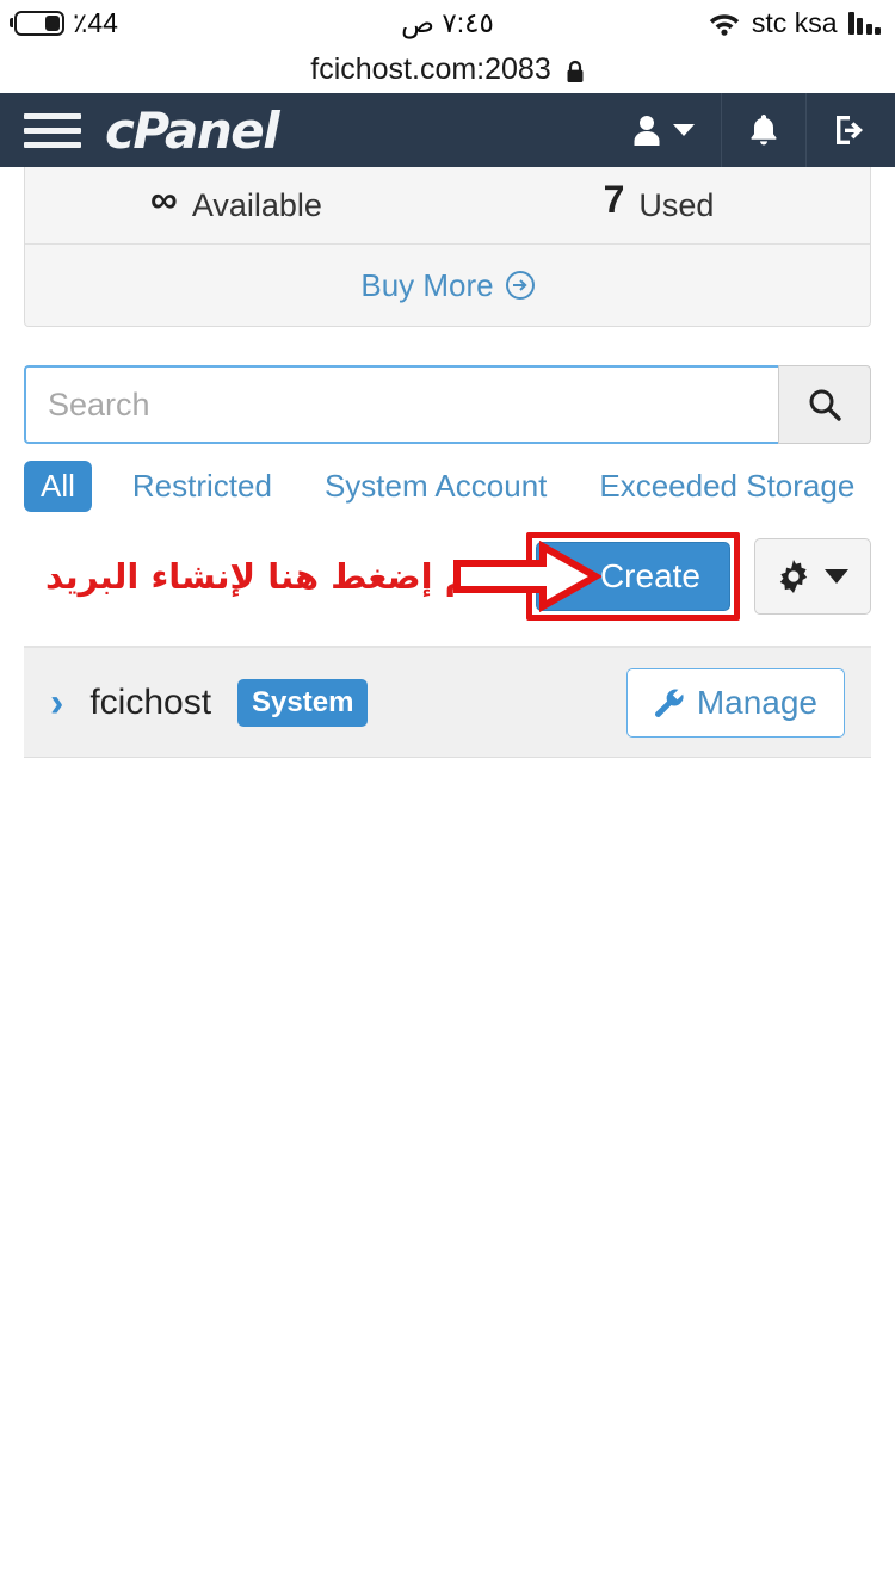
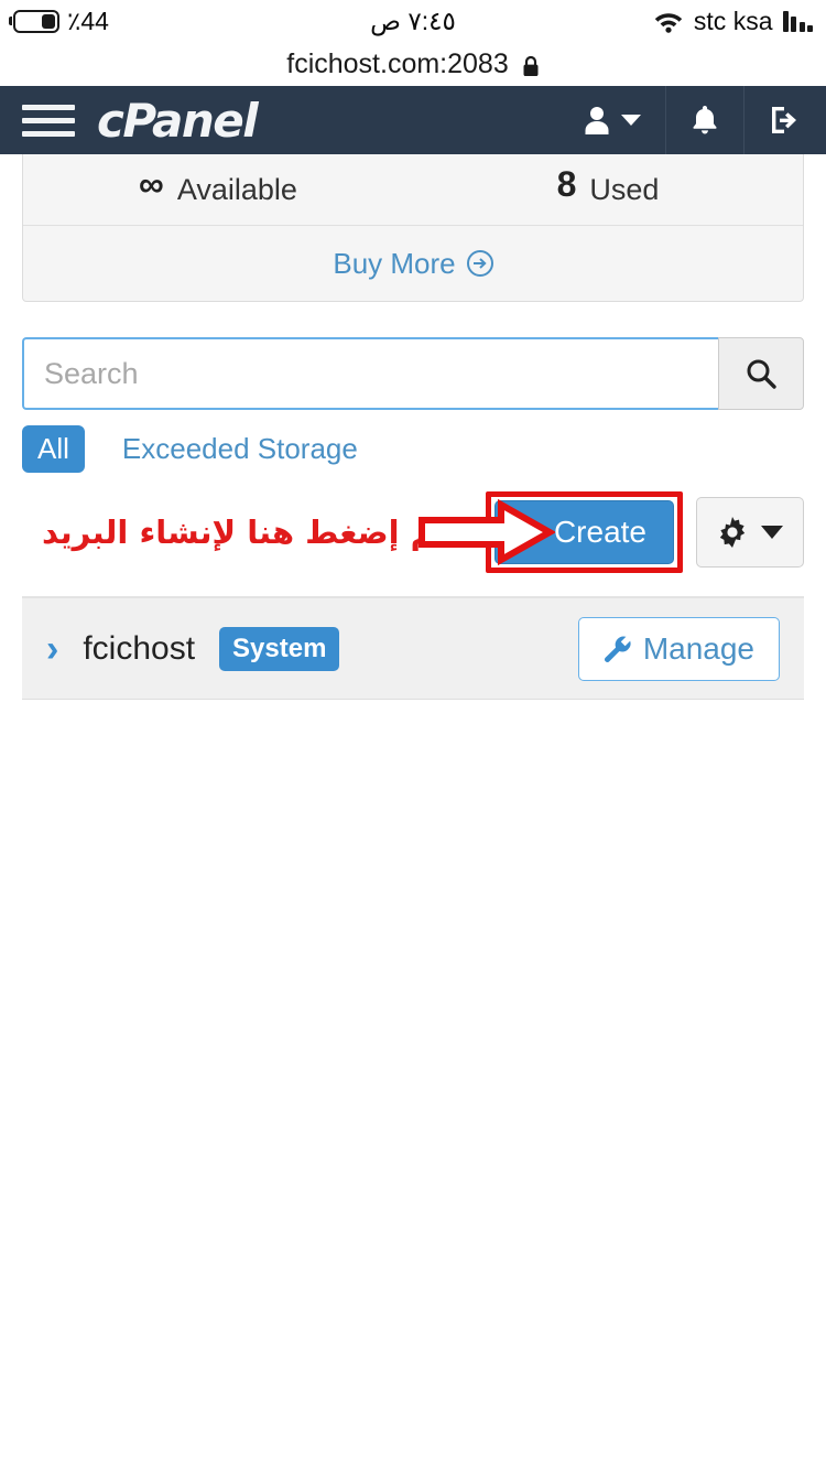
  ٪44
  ٧:٤٥ ص
  stc ksa
  fcichost.com:2083
  cPanel
  ∞
  Available
- 7
+ 8
  Used
  Buy More
  Search
  All
- Restricted
- System Account
  Exceeded Storage
  إضغط هنا لإنشاء البريد
  Create
  ›
  fcichost
  System
  Manage
